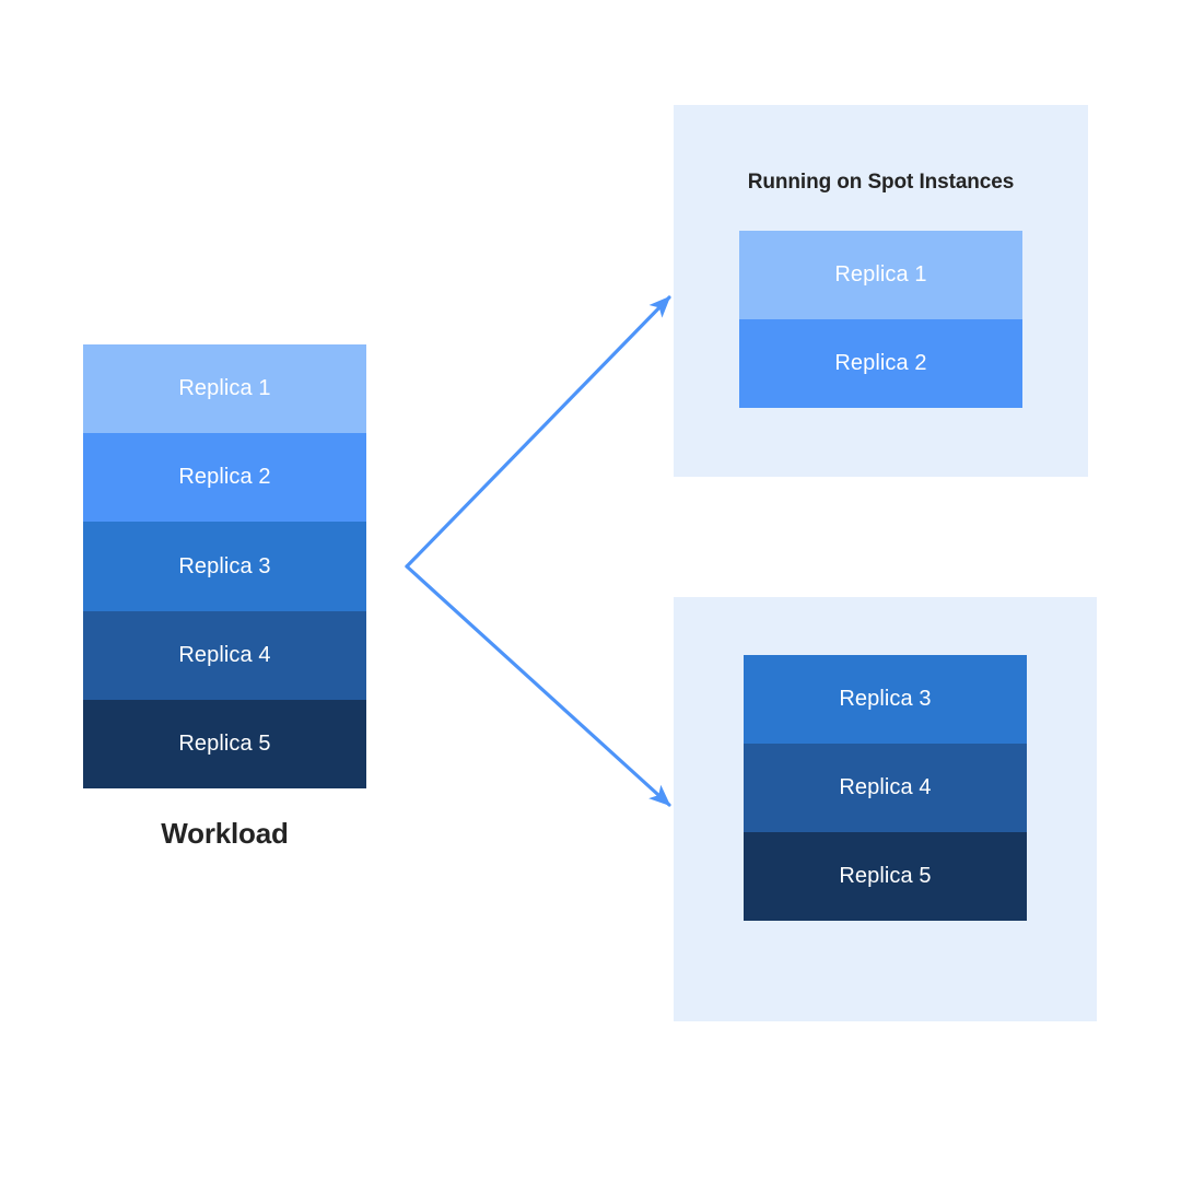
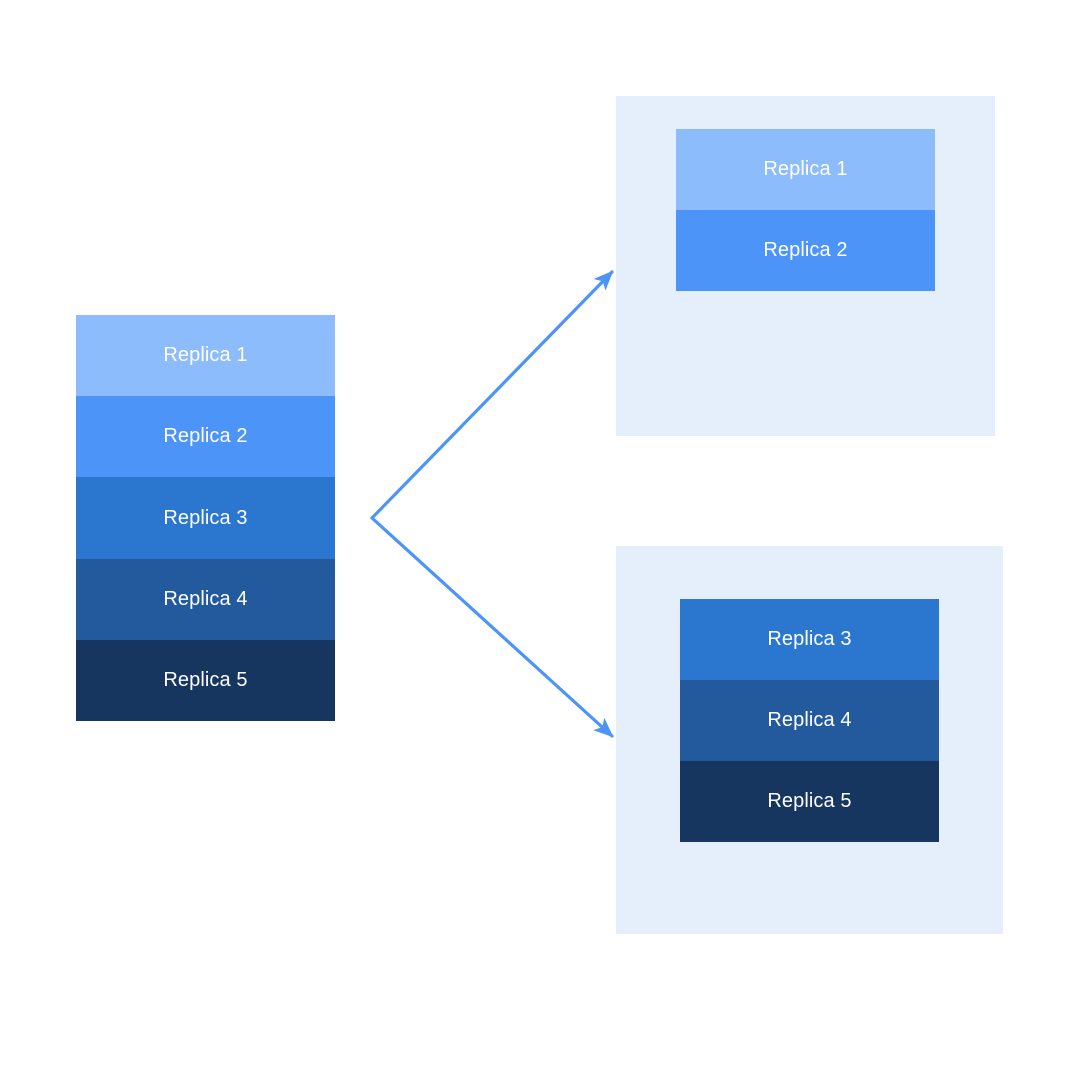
  Replica 1
  Replica 2
  Replica 3
  Replica 4
  Replica 5
- Workload
- Running on Spot Instances
  Replica 1
  Replica 2
  Replica 3
  Replica 4
  Replica 5
